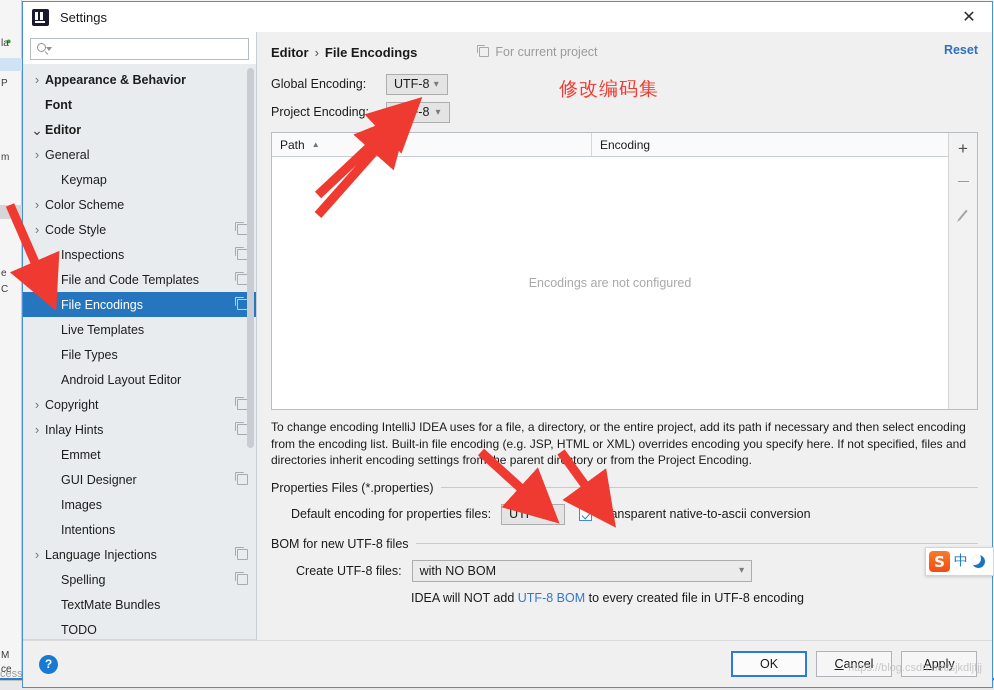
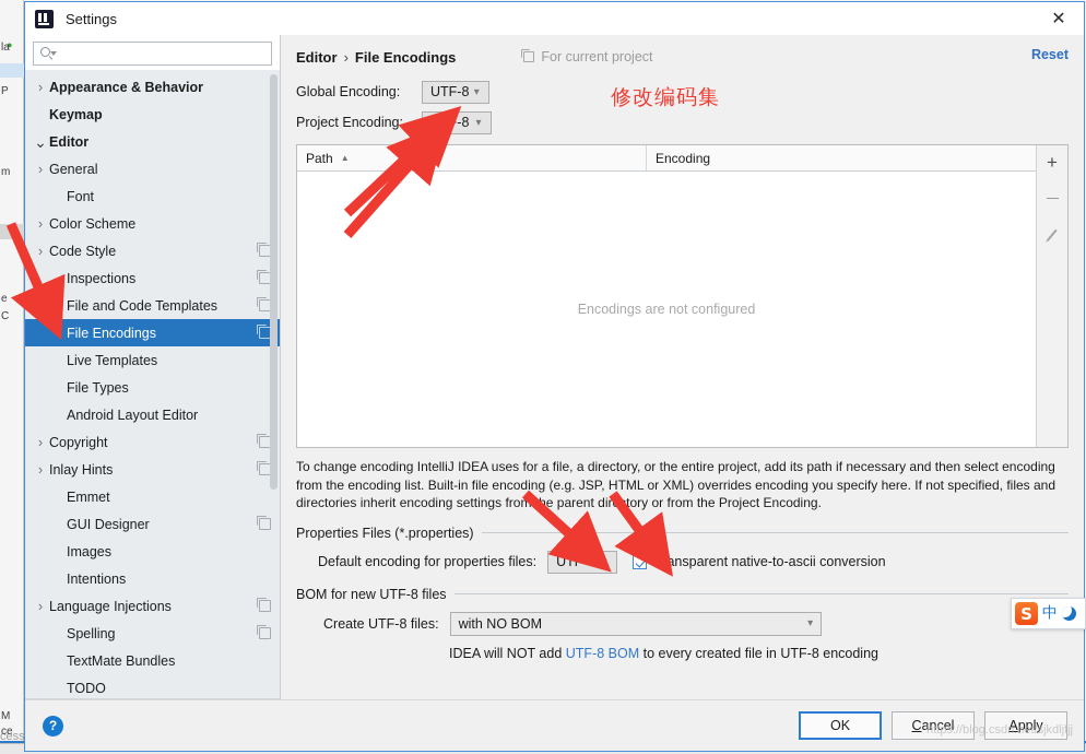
  ●
  la
  P
  m
  e
  C
  M
  ce
  Settings
  ✕
  ›
  Appearance & Behavior
- Font
+ Keymap
  ⌄
  Editor
  ›
  General
- Keymap
+ Font
  ›
  Color Scheme
  ›
  Code Style
  Inspections
  File and Code Templates
  File Encodings
  Live Templates
  File Types
  Android Layout Editor
  ›
  Copyright
  ›
  Inlay Hints
  Emmet
  GUI Designer
  Images
  Intentions
  ›
  Language Injections
  Spelling
  TextMate Bundles
  TODO
  Editor › File Encodings
  For current project
  Reset
  Global Encoding:
  UTF-8
  ▾
  Project Encoding:
  UTF-8
  ▾
  Path
  ▲
  Encoding
  Encodings are not configured
  +
  To change encoding IntelliJ IDEA uses for a file, a directory, or the entire project, add its path if necessary and then select encoding from the encoding list. Built-in file encoding (e.g. JSP, HTML or XML) overrides encoding you specify here. If not specified, files and directories inherit encoding settings frome parent dirtory or from the Project Encoding.
  Properties Files (*.properties)
  Default encoding for properties files:
  UTF-8
  ▾
  Transparent native-to-ascii conversion
  BOM for new UTF-8 files
  Create UTF-8 files:
  with NO BOM
  ▾
  IDEA will NOT add UTF-8 BOM to every created file in UTF-8 encoding
  ?
  OK
  C
  ancel
  A
  pply
  修改编码集
  S
  中
  https://blog.csdn.net/sjkdljfjj
